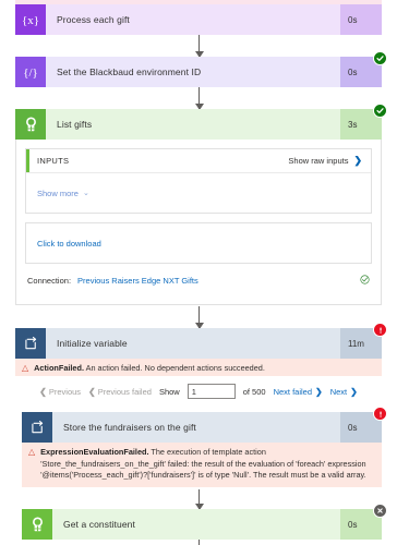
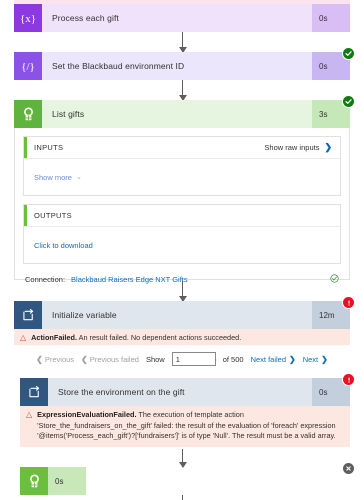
  {x}
  Process each gift
  0s
  {/}
  Set the Blackbaud environment ID
  0s
  List gifts
  3s
  INPUTS
  Show raw inputs
  ❯
  Show more
+ OUTPUTS
  Click to download
  Connection:
- Previous Raisers Edge NXT Gifts
+ Blackbaud Raisers Edge NXT Gifts
  Initialize variable
- 11m
+ 12m
  △
- ActionFailed. An action failed. No dependent actions succeeded.
+ ActionFailed. An result failed. No dependent actions succeeded.
  ❮
  Previous
  ❮
  Previous failed
  Show
  1
  of 500
  Next failed
  ❯
  Next
  ❯
- Store the fundraisers on the gift
+ Store the environment on the gift
  0s
  △
  ExpressionEvaluationFailed. The execution of template action 'Store_the_fundraisers_on_the_gift' failed: the result of the evaluation of 'foreach' expression '@items('Process_each_gift')?['fundraisers']' is of type 'Null'. The result must be a valid array.
- Get a constituent
  0s
